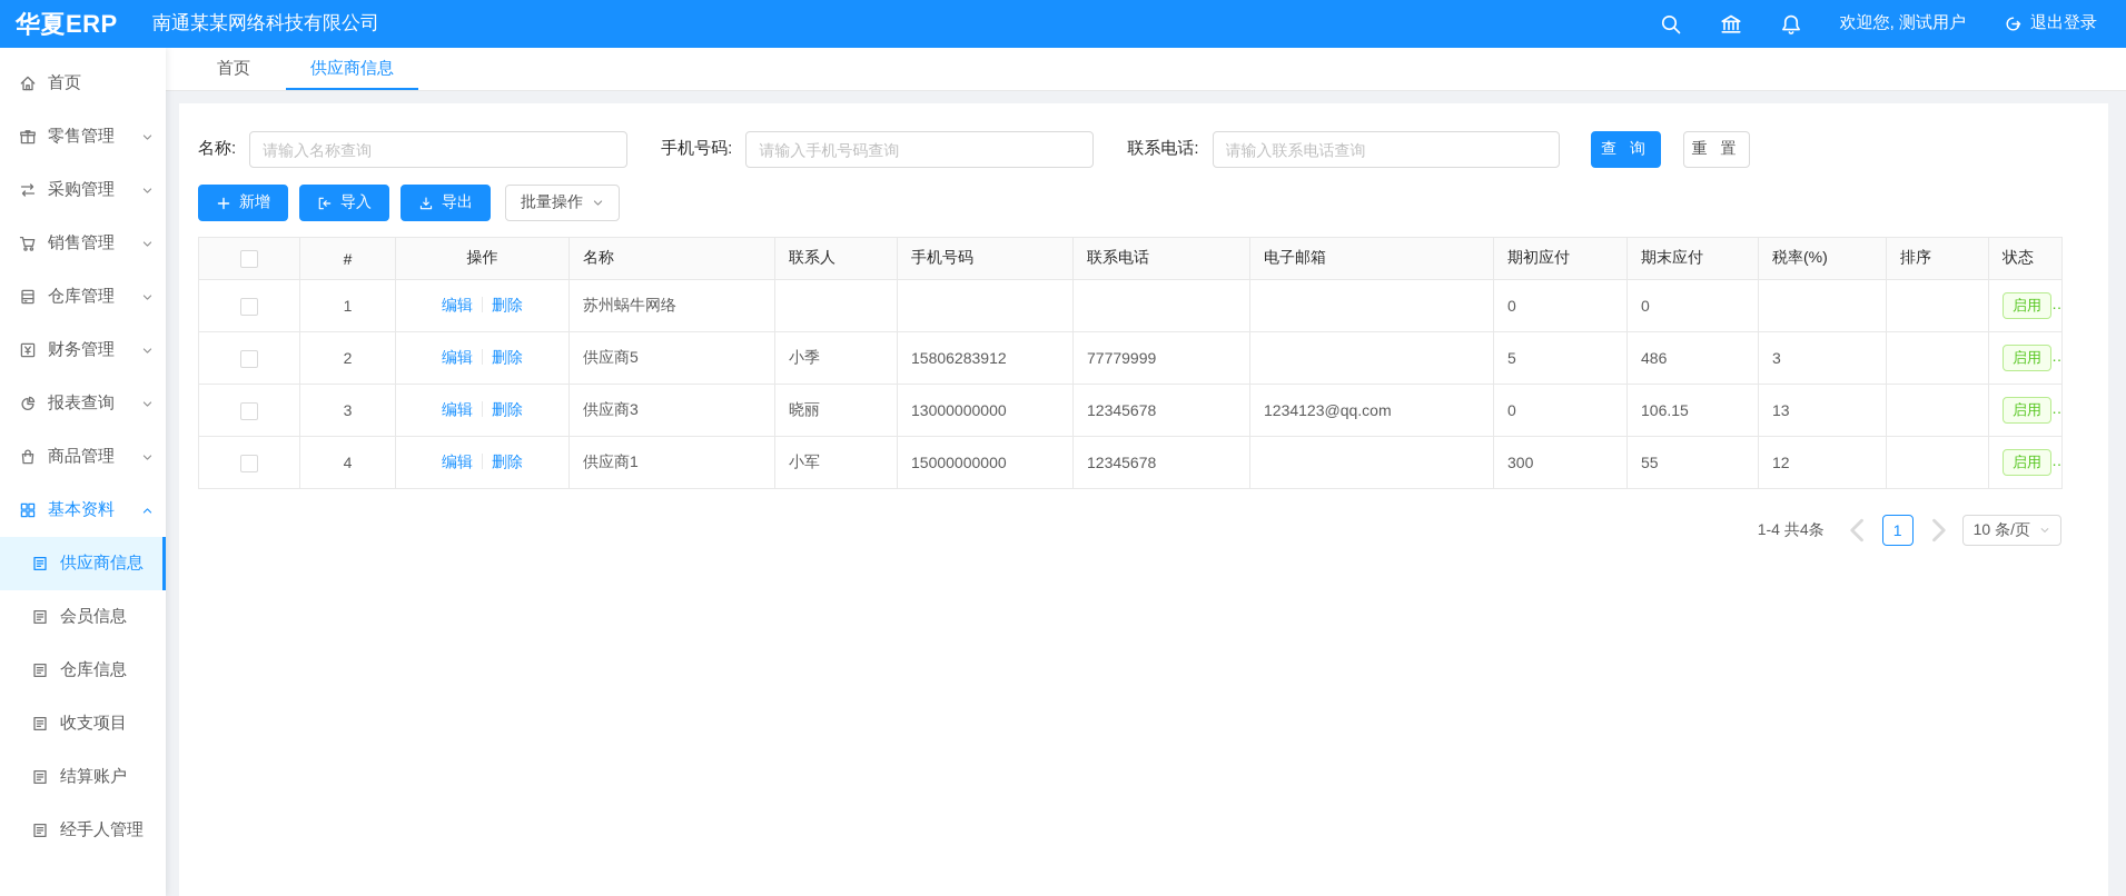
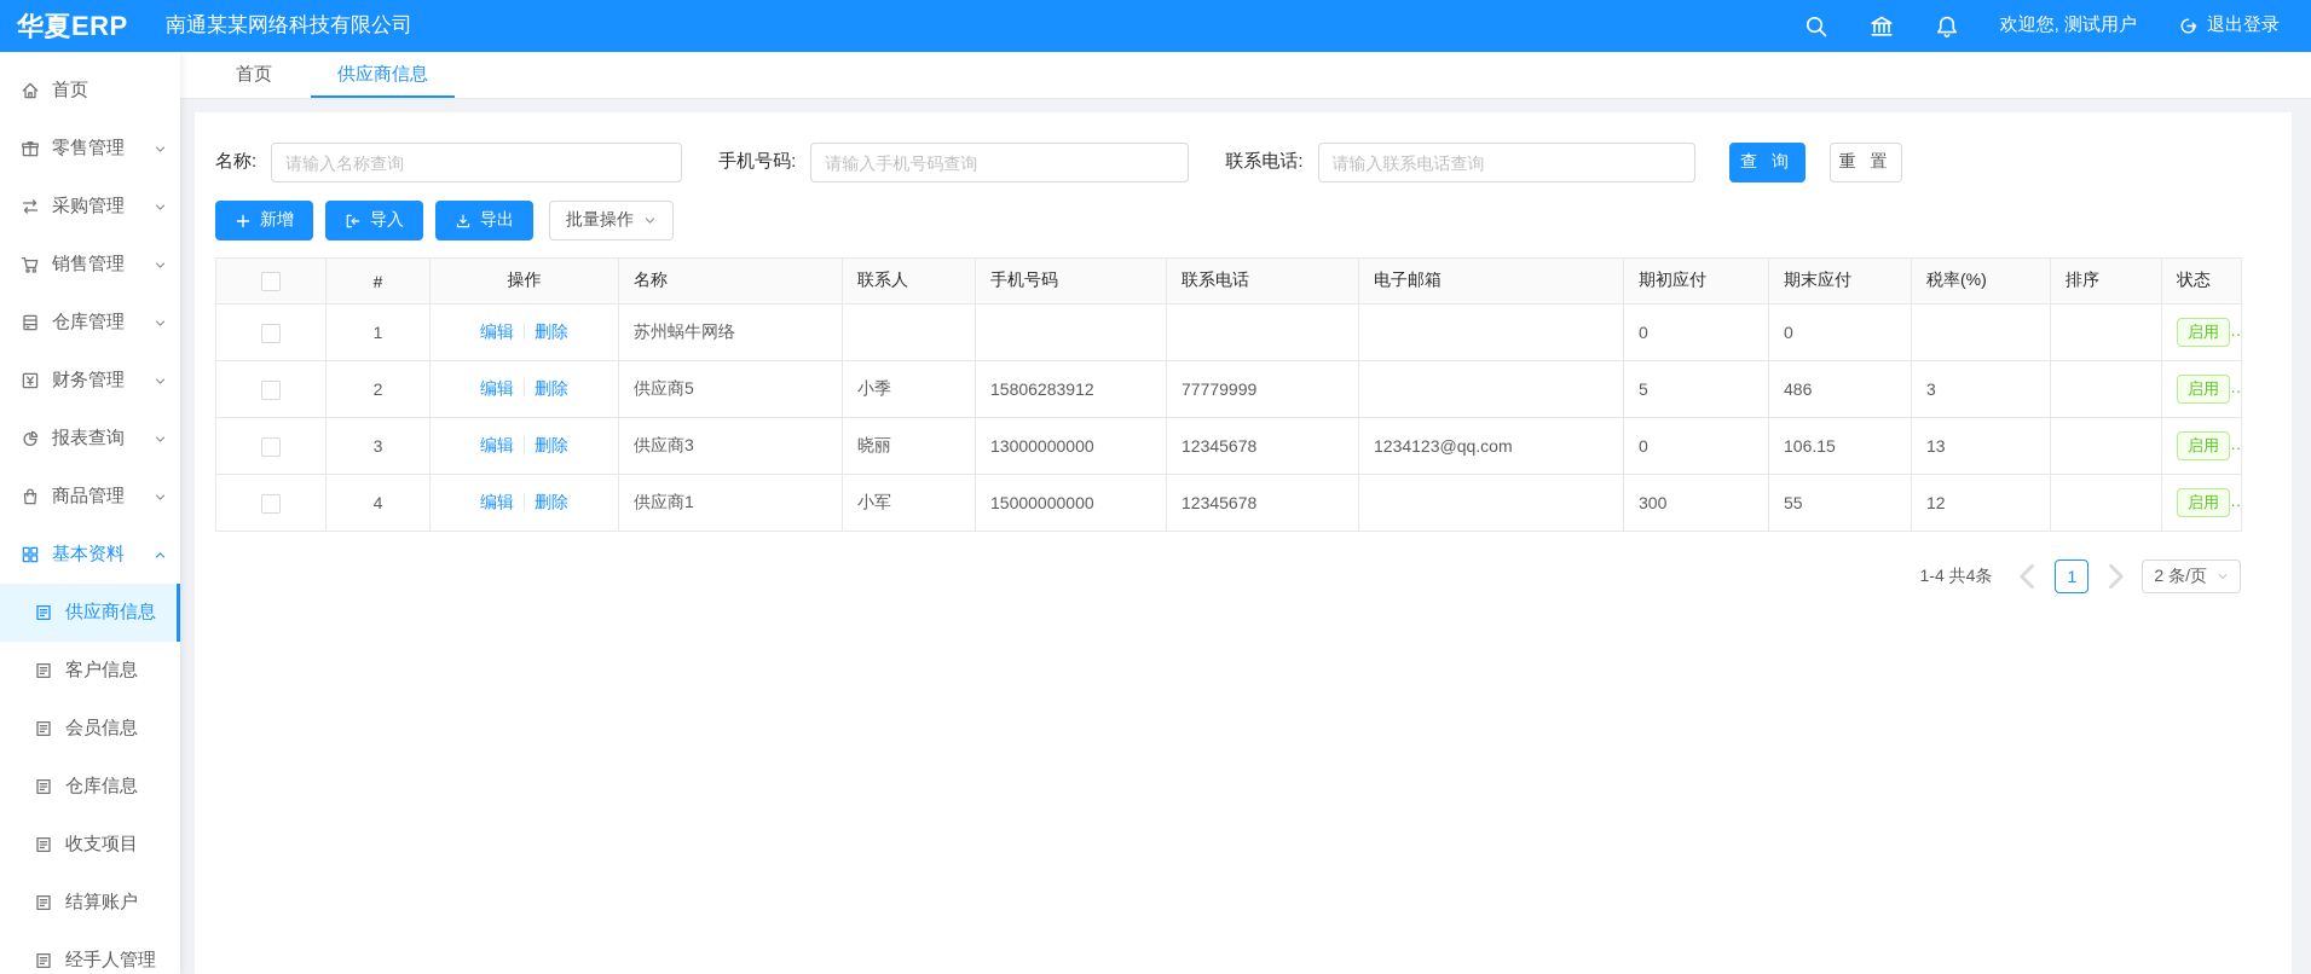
  华夏ERP
  南通某某网络科技有限公司
  欢迎您, 测试用户
  退出登录
  首页
  零售管理
  采购管理
  销售管理
  仓库管理
  财务管理
  报表查询
  商品管理
  基本资料
  供应商信息
+ 客户信息
  会员信息
  仓库信息
  收支项目
  结算账户
  经手人管理
  首页
  供应商信息
  名称:
  请输入名称查询
  手机号码:
  请输入手机号码查询
  联系电话:
  请输入联系电话查询
  查 询
  重 置
  新增
  导入
  导出
  批量操作
  	#	操作	名称	联系人	手机号码	联系电话	电子邮箱	期初应付	期末应付	税率(%)	排序	状态
  	1	编辑 删除	苏州蜗牛网络					0	0			启用
  	2	编辑 删除	供应商5	小季	15806283912	77779999		5	486	3		启用
  	3	编辑 删除	供应商3	晓丽	13000000000	12345678	1234123@qq.com	0	106.15	13		启用
  	4	编辑 删除	供应商1	小军	15000000000	12345678		300	55	12		启用
  1-4 共4条
  1
- 10 条/页
+ 2 条/页
